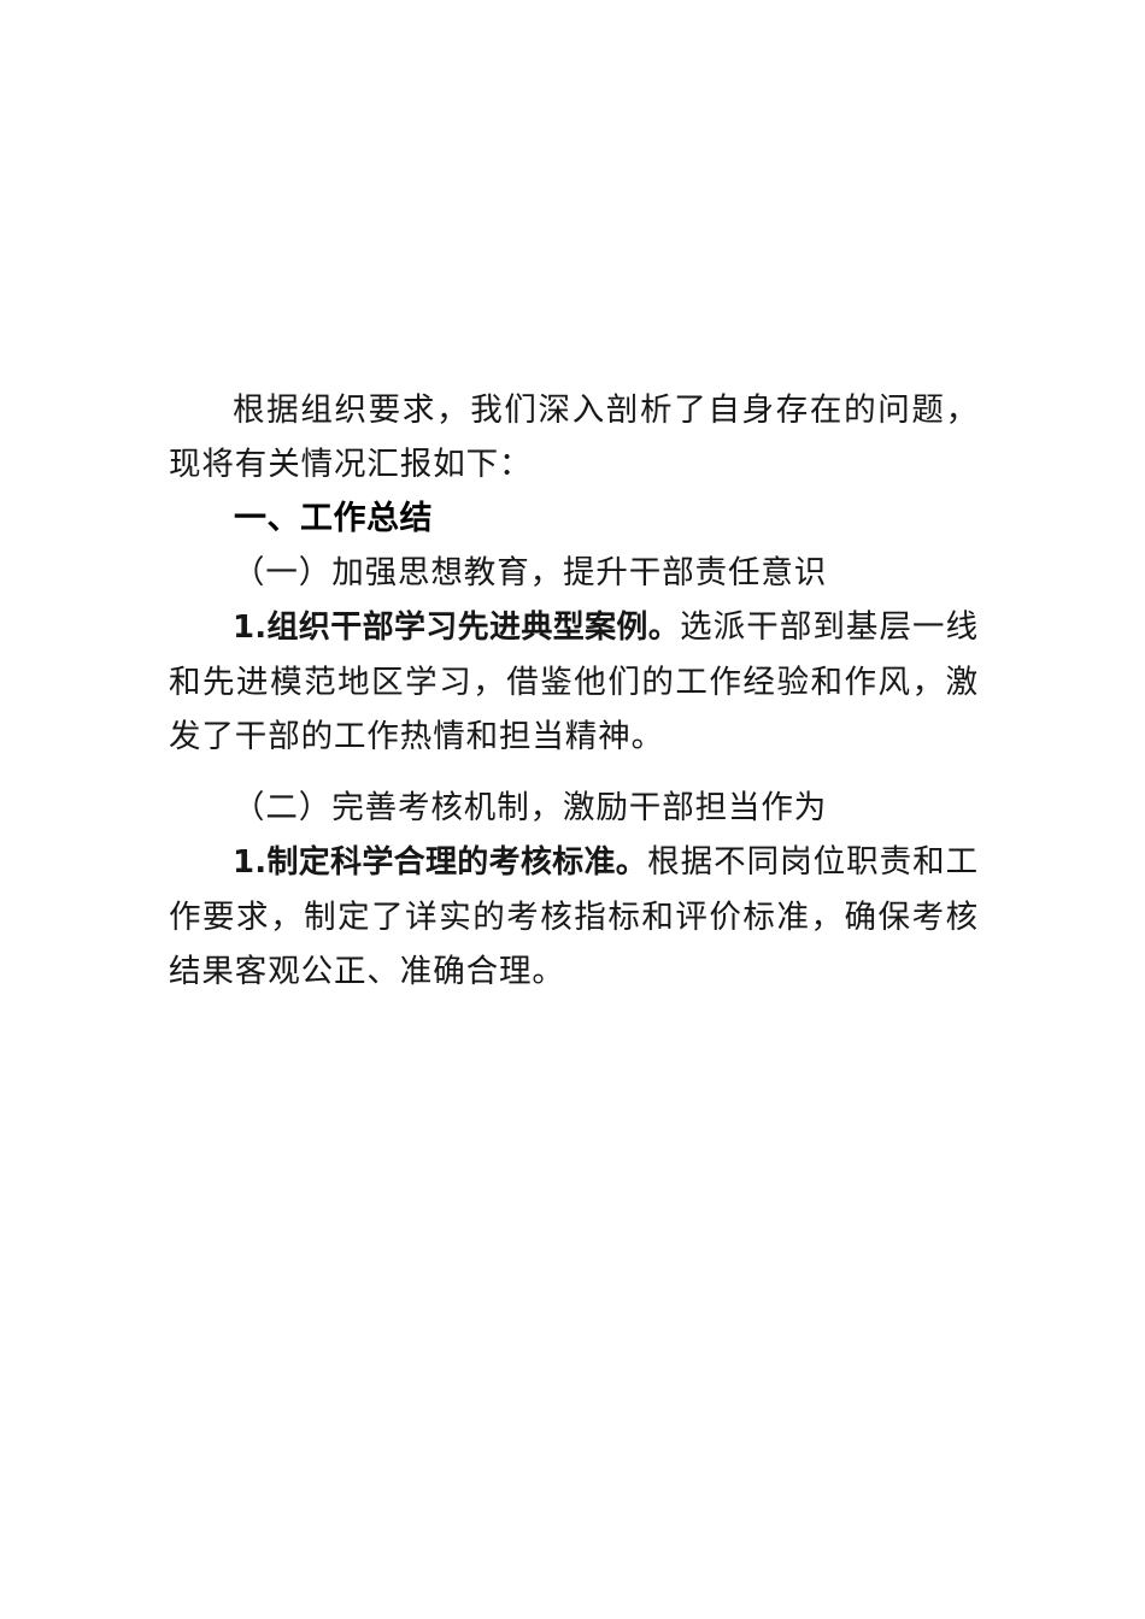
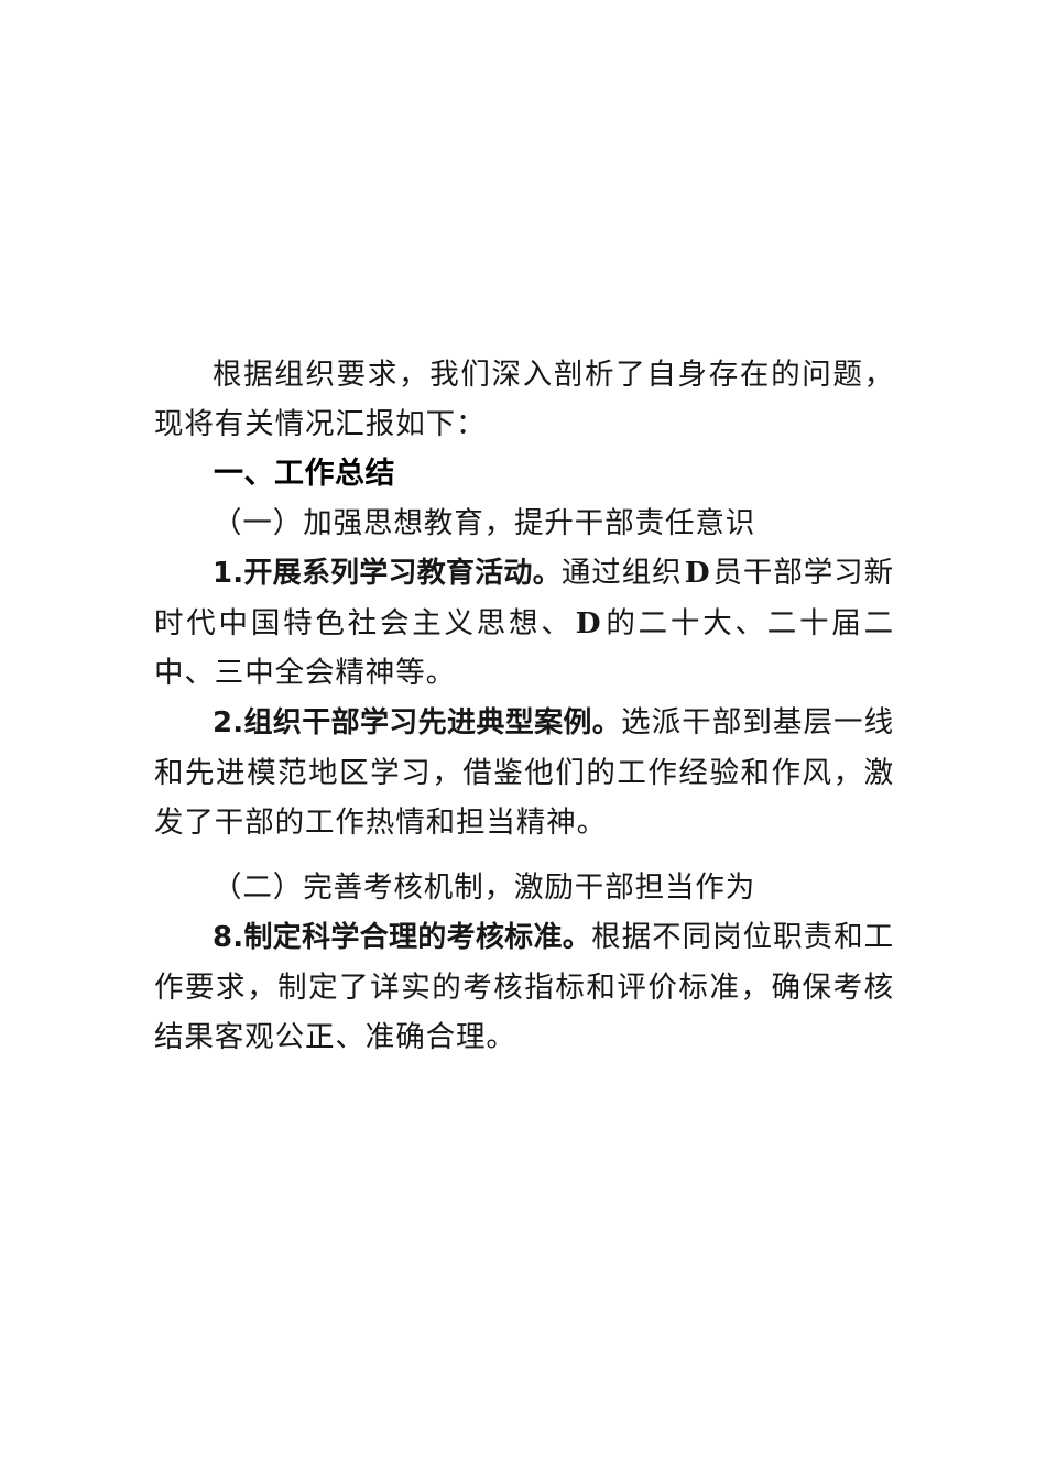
  根据组织要求，我们深入剖析了自身存在的问题，现将有关情况汇报如下：
  一、工作总结
  （一）加强思想教育，提升干部责任意识
+ 1.开展系列学习教育活动。通过组织D员干部学习新时代中国特色社会主义思想、D的二十大、二十届二中、三中全会精神等。
- 1.组织干部学习先进典型案例。选派干部到基层一线和先进模范地区学习，借鉴他们的工作经验和作风，激发了干部的工作热情和担当精神。
+ 2.组织干部学习先进典型案例。选派干部到基层一线和先进模范地区学习，借鉴他们的工作经验和作风，激发了干部的工作热情和担当精神。
  （二）完善考核机制，激励干部担当作为
- 1.制定科学合理的考核标准。根据不同岗位职责和工作要求，制定了详实的考核指标和评价标准，确保考核结果客观公正、准确合理。
+ 8.制定科学合理的考核标准。根据不同岗位职责和工作要求，制定了详实的考核指标和评价标准，确保考核结果客观公正、准确合理。
